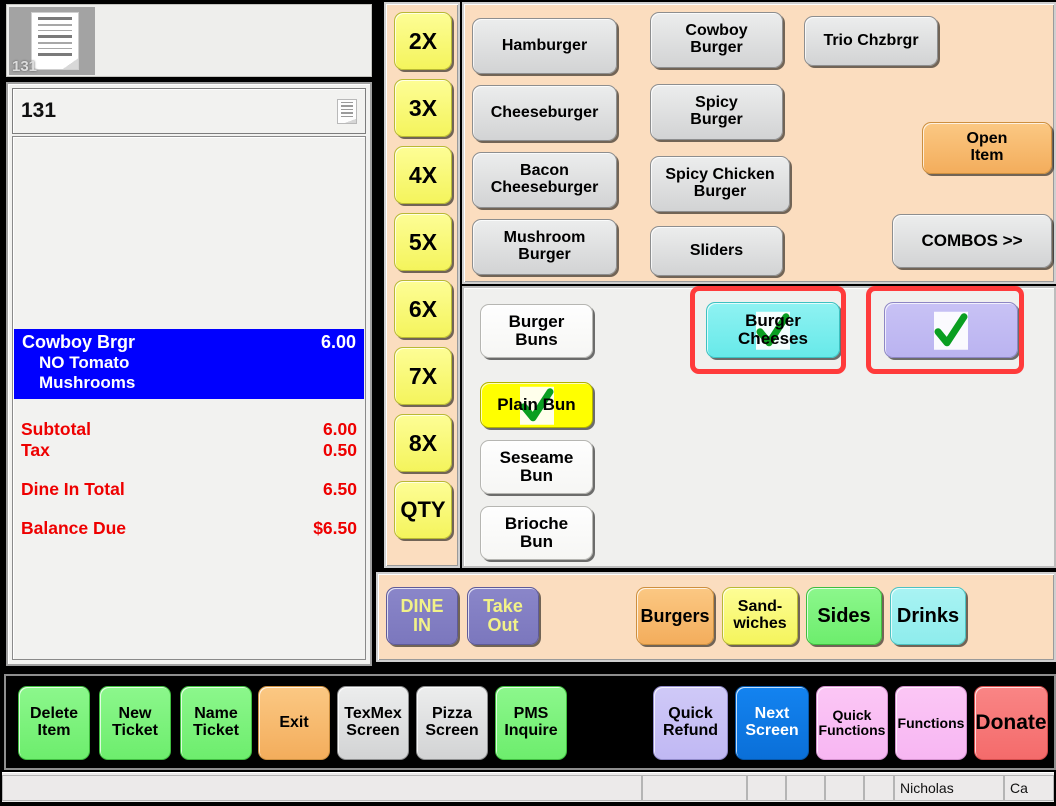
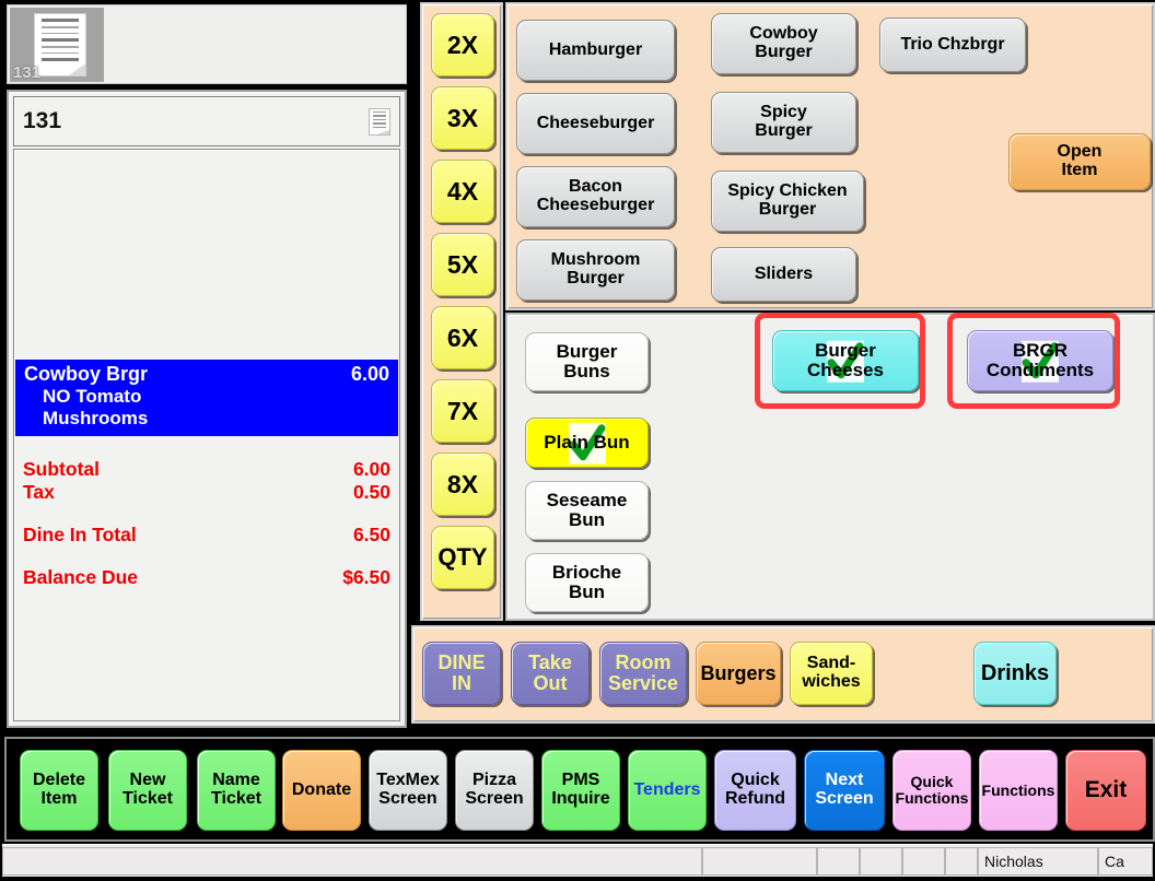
  131
  131
  Cowboy Brgr
  6.00
  NO Tomato
  Mushrooms
  Subtotal
  6.00
  Tax
  0.50
  Dine In Total
  6.50
  Balance Due
  $6.50
  2X
  3X
  4X
  5X
  6X
  7X
  8X
  QTY
  Hamburger
  Cheeseburger
  Bacon
  Cheeseburger
  Mushroom
  Burger
  Cowboy
  Burger
  Spicy
  Burger
  Spicy Chicken
  Burger
  Sliders
  Trio Chzbrgr
  Open
  Item
- COMBOS >>
  Burger
  Buns
  Plain Bun
  Seseame
  Bun
  Brioche
  Bun
  Burger
  Cheeses
+ BRGR
+ Condiments
  DINE
  IN
  Take
  Out
+ Room
+ Service
  Burgers
  Sand-
  wiches
- Sides
  Drinks
  Delete
  Item
  New
  Ticket
  Name
  Ticket
- Exit
+ Donate
  TexMex
  Screen
  Pizza
  Screen
  PMS
  Inquire
+ Tenders
  Quick
  Refund
  Next
  Screen
  Quick
  Functions
  Functions
- Donate
+ Exit
  Nicholas
  Ca
